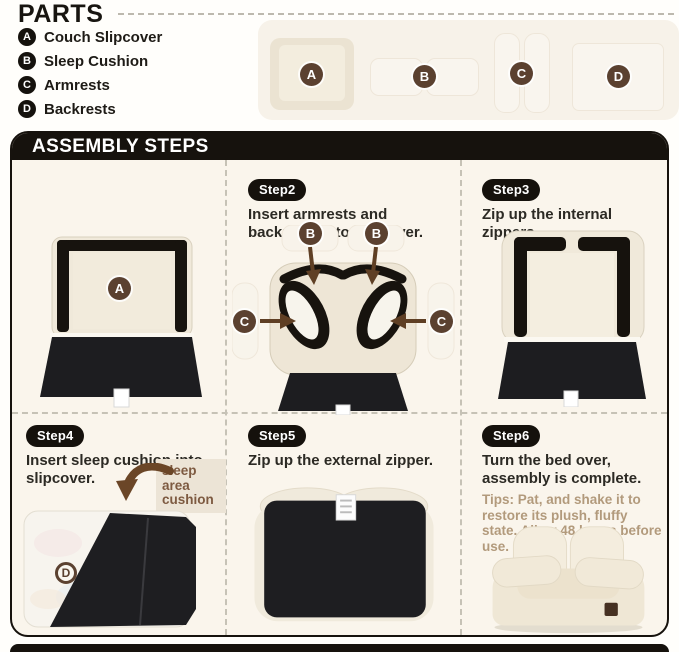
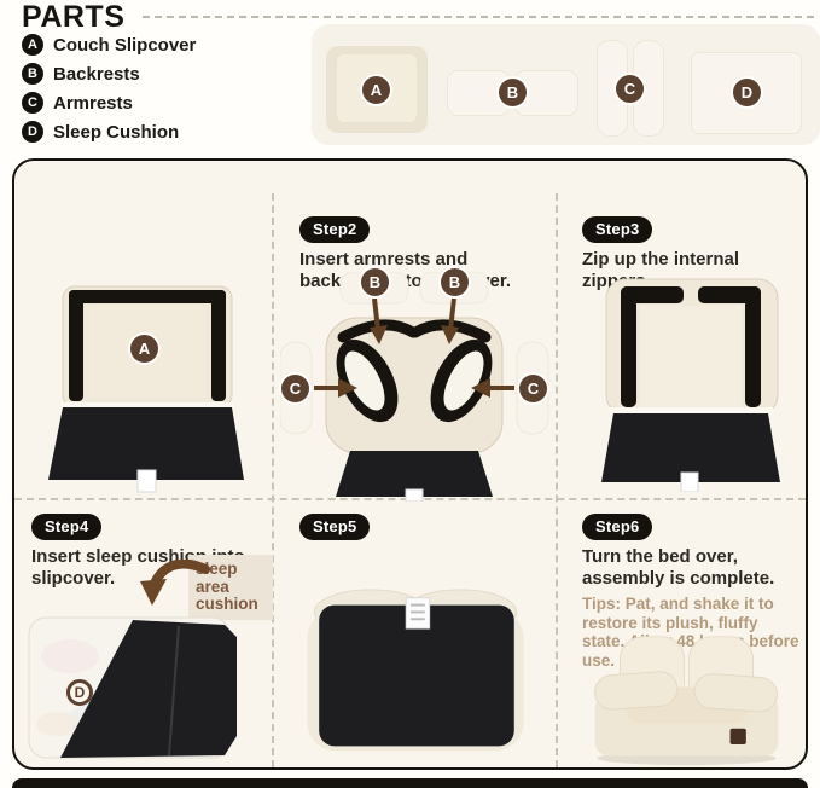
  PARTS
  A
  Couch Slipcover
  B
- Sleep Cushion
+ Backrests
  C
  Armrests
  D
- Backrests
+ Sleep Cushion
  A
  B
  C
  D
- ASSEMBLY STEPS
  A
  Step2
  B
  B
  C
  C
  Step3
  Zip up the internal zipp
  Step4
  Insert sleep cushi slipcover.
  eep area cushion
  D
  Step5
- Zip up the external zipper.
  Step6
  Turn the bed over, assembly is complete.
  Tips: Pat, and shake it to restore its plush, fluffy state. 48 before use.
